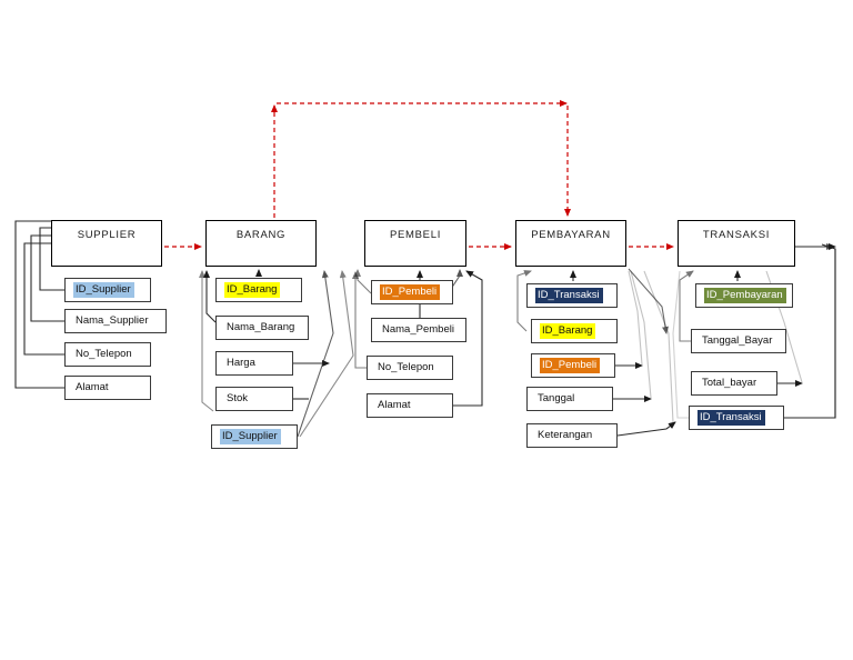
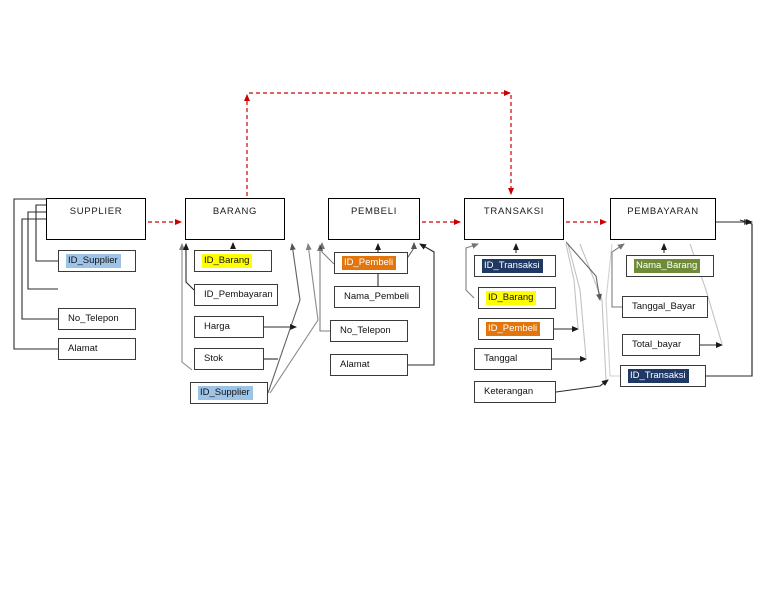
  SUPPLIER
  ID_Supplier
- Nama_Supplier
  No_Telepon
  Alamat
  BARANG
  ID_Barang
- Nama_Barang
+ ID_Pembayaran
  Harga
  Stok
  ID_Supplier
  PEMBELI
  ID_Pembeli
  Nama_Pembeli
  No_Telepon
  Alamat
- PEMBAYARAN
+ TRANSAKSI
  ID_Transaksi
  ID_Barang
  ID_Pembeli
  Tanggal
  Keterangan
- TRANSAKSI
+ PEMBAYARAN
- ID_Pembayaran
+ Nama_Barang
  Tanggal_Bayar
  Total_bayar
  ID_Transaksi
